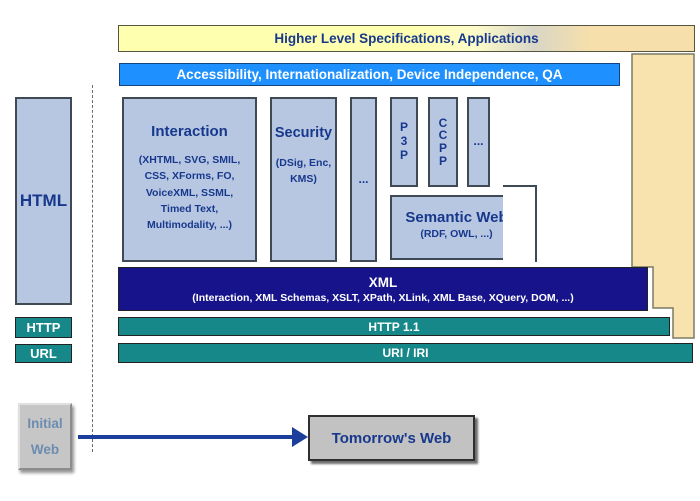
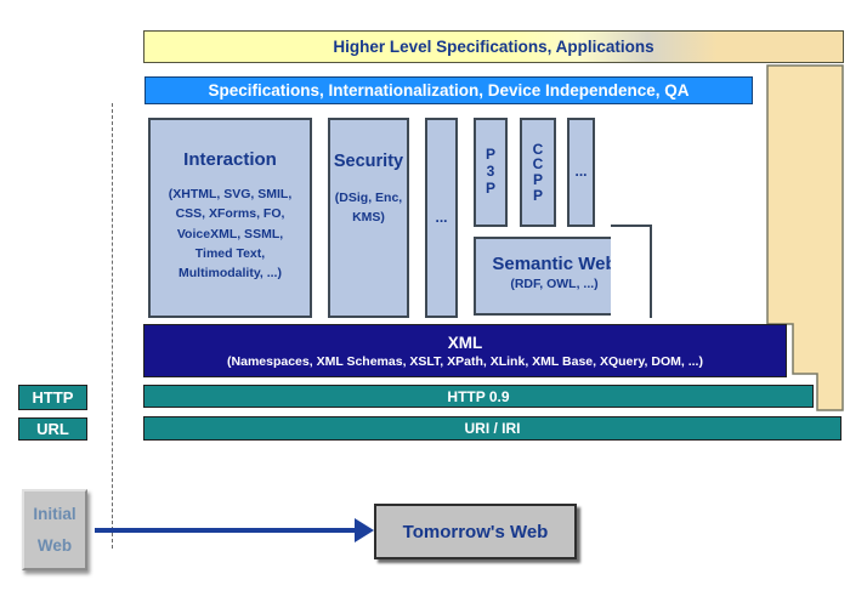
  Higher Level Specifications, Applications
- Accessibility, Internationalization, Device Independence, QA
+ Specifications, Internationalization, Device Independence, QA
- HTML
  HTTP
  URL
  Interaction
  (XHTML, SVG, SMIL,
  CSS, XForms, FO,
  VoiceXML, SSML,
  Timed Text,
  Multimodality, ...)
  Security
  (DSig, Enc,
  KMS)
  ...
  P
  3
  P
  C
  C
  P
  P
  ...
  Semantic We
  (RDF, OWL, ...)
  XML
- (Interaction, XML Schemas, XSLT, XPath, XLink, XML Base, XQuery, DOM, ...)
+ (Namespaces, XML Schemas, XSLT, XPath, XLink, XML Base, XQuery, DOM, ...)
- HTTP 1.1
+ HTTP 0.9
  URI / IRI
  Initial
  Web
  Tomorrow's Web
